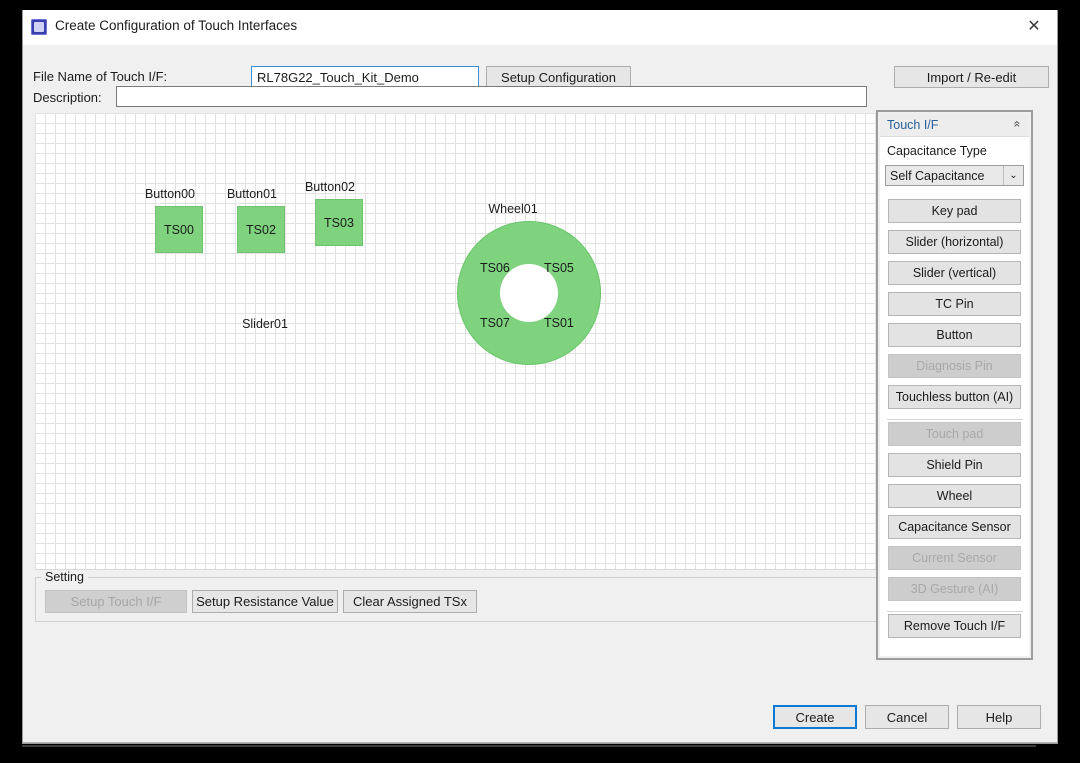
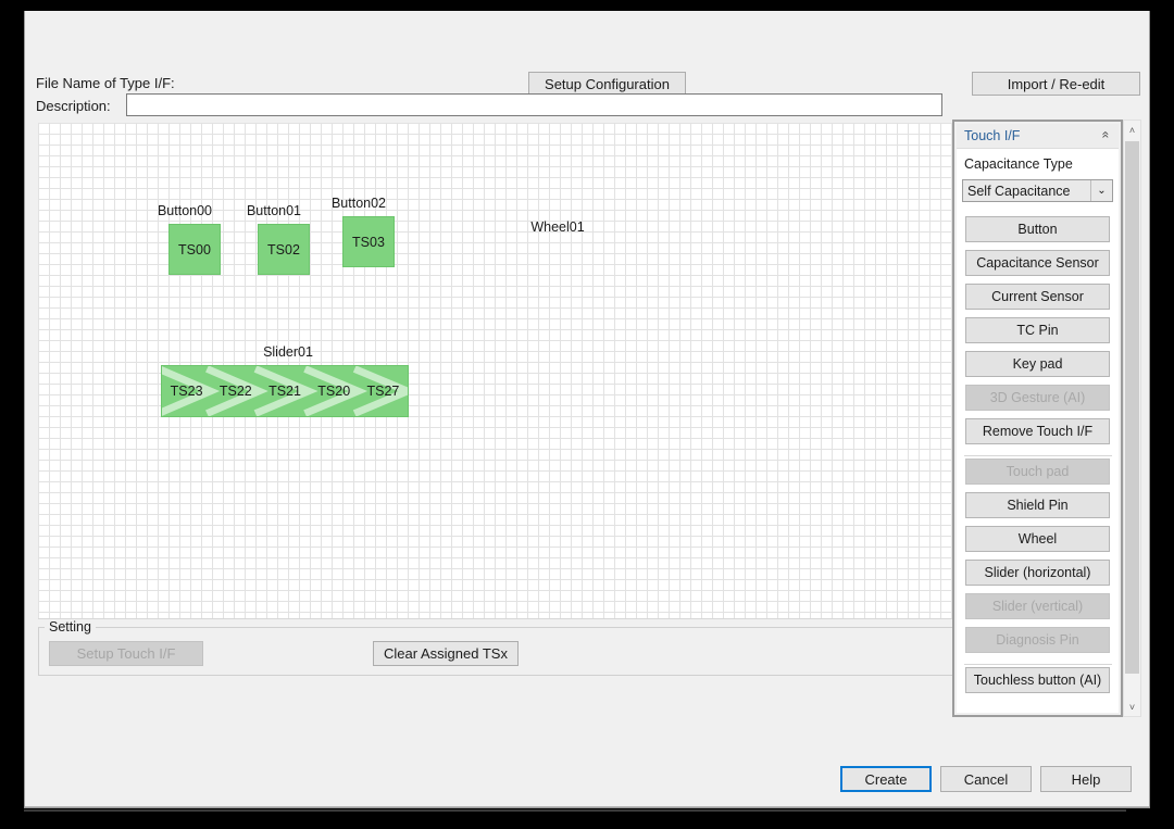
- Create Configuration of Touch Interfaces
- ✕
- File Name of Touch I/F:
+ File Name of Type I/F:
- RL78G22_Touch_Kit_Demo
  Setup Configuration
  Import / Re-edit
  Description:
  Button00
  TS00
  Button01
  TS02
  Button02
  TS03
  Slider01
+ TS23
+ TS22
+ TS21
+ TS20
+ TS27
  Wheel01
- TS06
- TS05
- TS07
- TS01
  Setting
  Setup Touch I/F
- Setup Resistance Value
  Clear Assigned TSx
  Touch I/F
  Capacitance Type
  Self Capacitance
  ⌄
- Key pad
+ Button
- Slider (horizontal)
+ Capacitance Sensor
- Slider (vertical)
+ Current Sensor
  TC Pin
- Button
+ Key pad
- Diagnosis Pin
+ 3D Gesture (AI)
- Touchless button (AI)
+ Remove Touch I/F
  Touch pad
  Shield Pin
  Wheel
- Capacitance Sensor
+ Slider (horizontal)
- Current Sensor
+ Slider (vertical)
- 3D Gesture (AI)
+ Diagnosis Pin
- Remove Touch I/F
+ Touchless button (AI)
+ ˄
+ ˅
  Create
  Cancel
  Help
